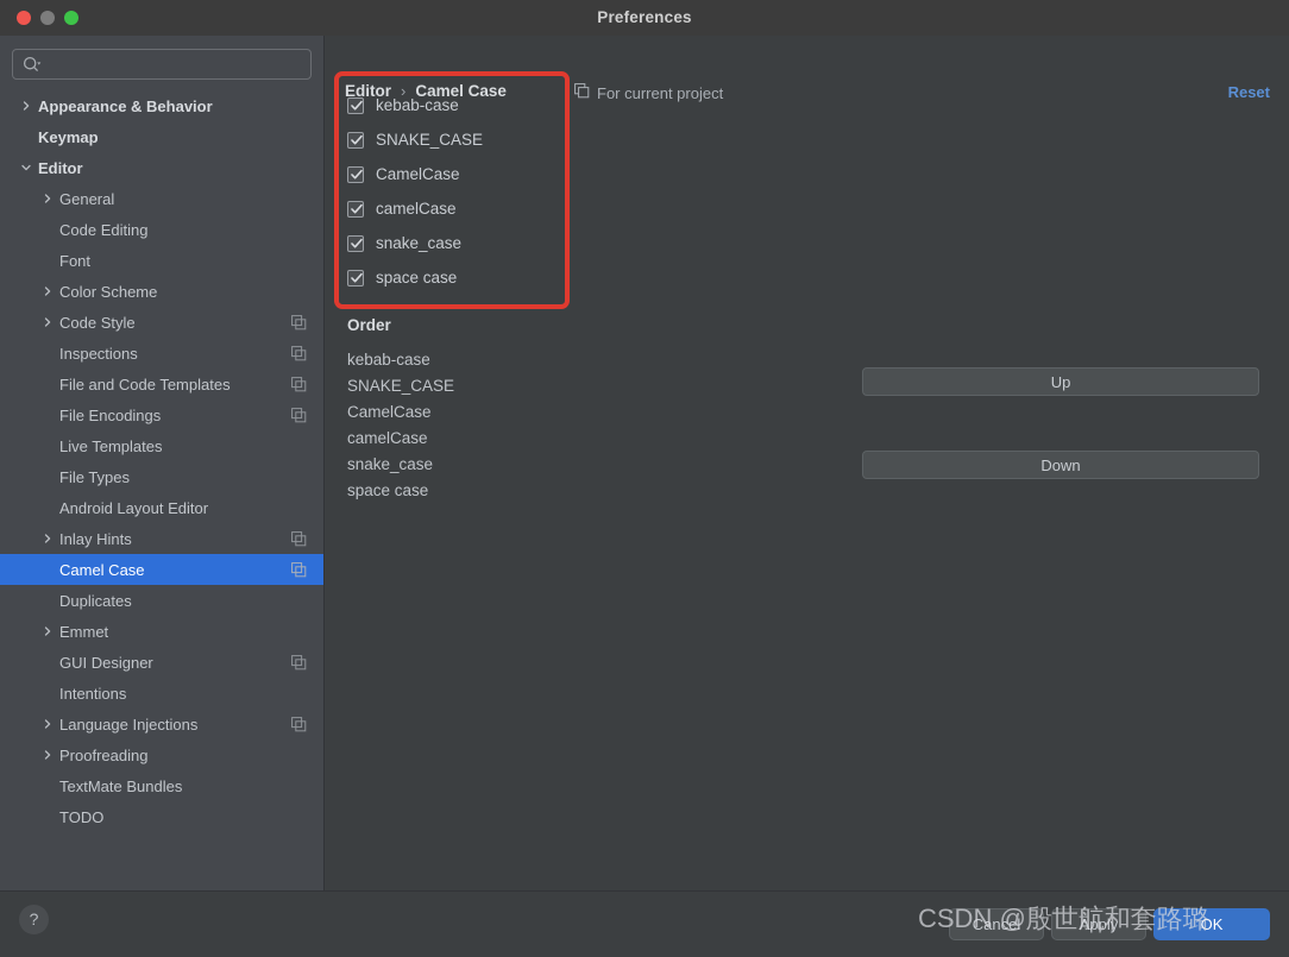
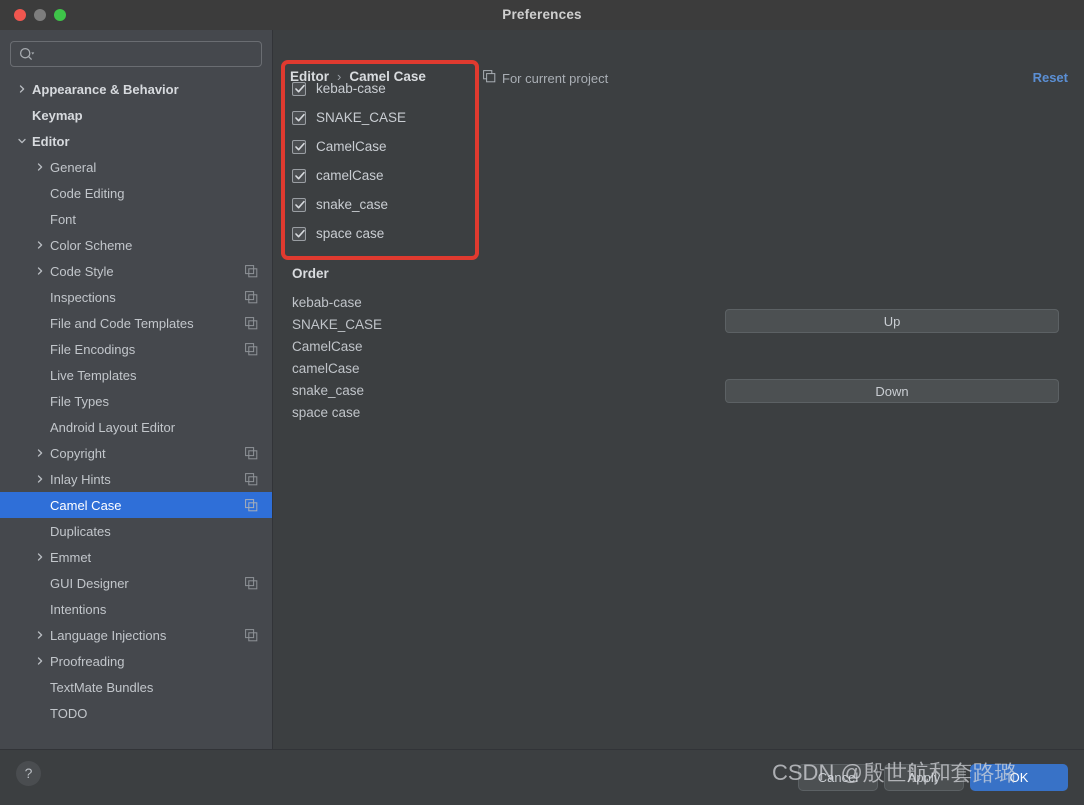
  Preferences
  Appearance & Behavior
  Keymap
  Editor
  General
  Code Editing
  Font
  Color Scheme
  Code Style
  Inspections
  File and Code Templates
  File Encodings
  Live Templates
  File Types
  Android Layout Editor
+ Copyright
  Inlay Hints
  Camel Case
  Duplicates
  Emmet
  GUI Designer
  Intentions
  Language Injections
  Proofreading
  TextMate Bundles
  TODO
  Editor
  ›
  Camel Case
  For current project
  Reset
  kebab-case
  SNAKE_CASE
  CamelCase
  camelCase
  snake_case
  space case
  Order
  kebab-case
  SNAKE_CASE
  CamelCase
  camelCase
  snake_case
  space case
  Up
  Down
  ?
  Cancel
  Apply
  OK
  CSDN @殷世航和套路璐
